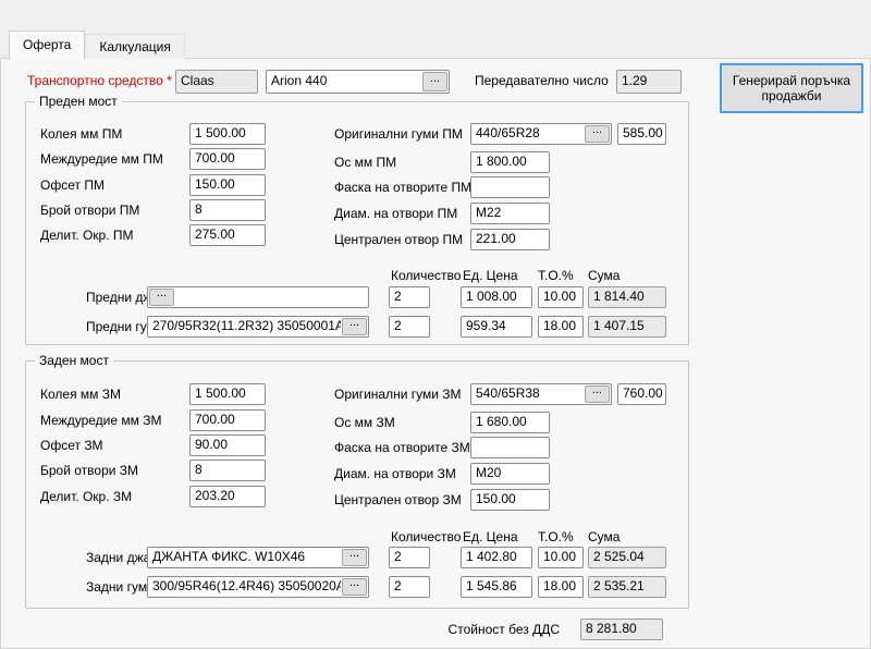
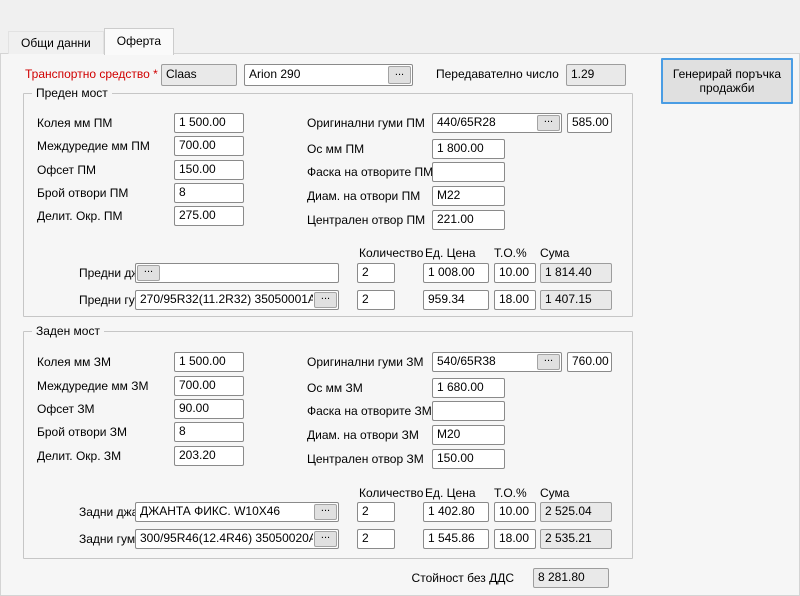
+ Общи данни
  Оферта
- Калкулация
  Транспортно средство *
  Claas
- Arion 440
+ Arion 290
  ...
  Передавателно число
  1.29
  Генерирай поръчка продажби
  Преден мост
  Колея мм ПМ
  1 500.00
  Междуредие мм ПМ
  700.00
  Офсет ПМ
  150.00
  Брой отвори ПМ
  8
  Делит. Окр. ПМ
  275.00
  Оригинални гуми ПМ
  440/65R28
  ...
  585.00
  Ос мм ПМ
  1 800.00
  Фаска на отворите ПМ
  Диам. на отвори ПМ
  M22
  Централен отвор ПМ
  221.00
  Количество
  Ед. Цена
  Т.О.%
  Сума
  ...
  2
  1 008.00
  10.00
  1 814.40
  Предни гу
  270/95R32(11.2R32) 35050001A
  ...
  2
  959.34
  18.00
  1 407.15
  Заден мост
  Колея мм ЗМ
  1 500.00
  Междуредие мм ЗМ
  700.00
  Офсет ЗМ
  90.00
  Брой отвори ЗМ
  8
  Делит. Окр. ЗМ
  203.20
  Оригинални гуми ЗМ
  540/65R38
  ...
  760.00
  Ос мм ЗМ
  1 680.00
  Фаска на отворите ЗМ
  Диам. на отвори ЗМ
  M20
  Централен отвор ЗМ
  150.00
  Количество
  Ед. Цена
  Т.О.%
  Сума
  ДЖАНТА ФИКС. W10X46
  ...
  2
  1 402.80
  10.00
  2 525.04
  Задни гум
  300/95R46(12.4R46) 35050020A
  ...
  2
  1 545.86
  18.00
  2 535.21
  Стойност без ДДС
  8 281.80
